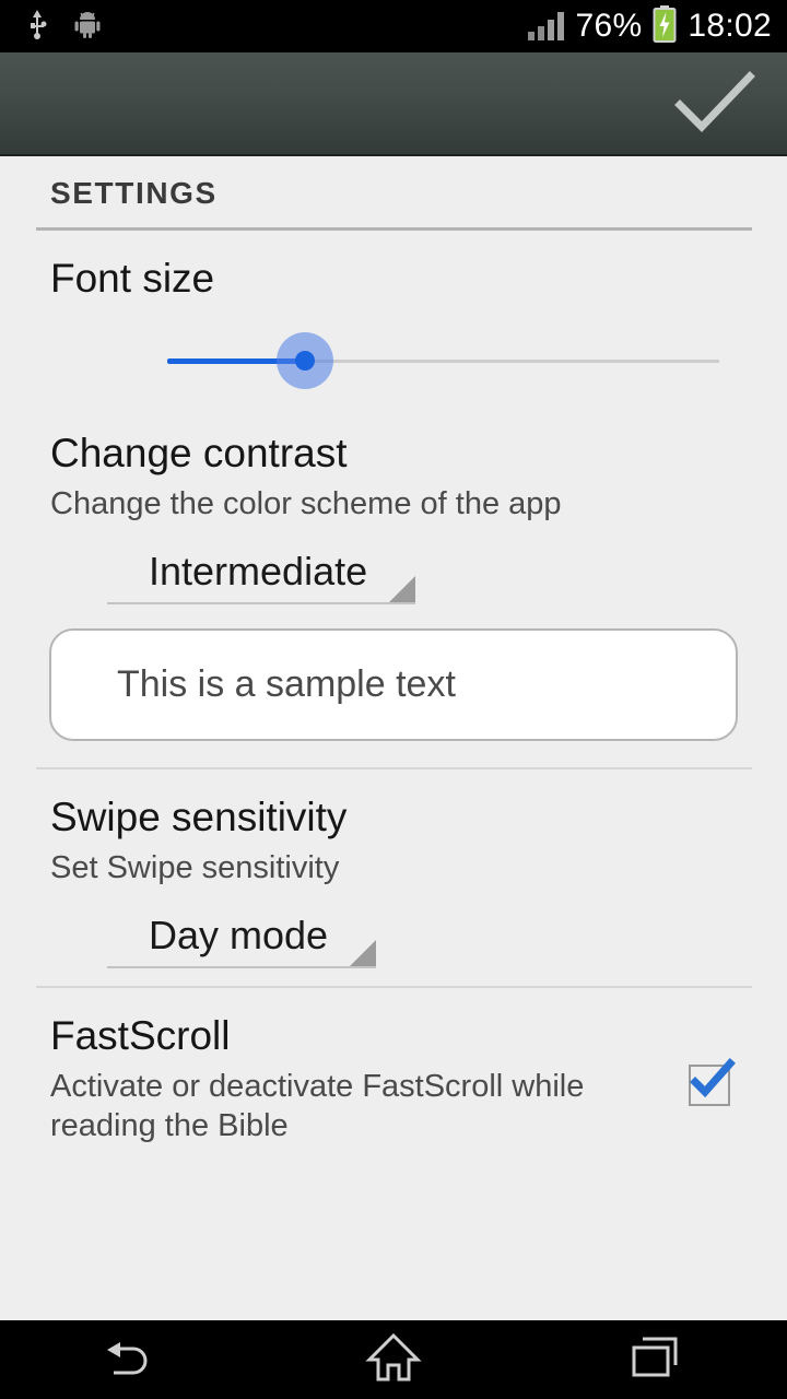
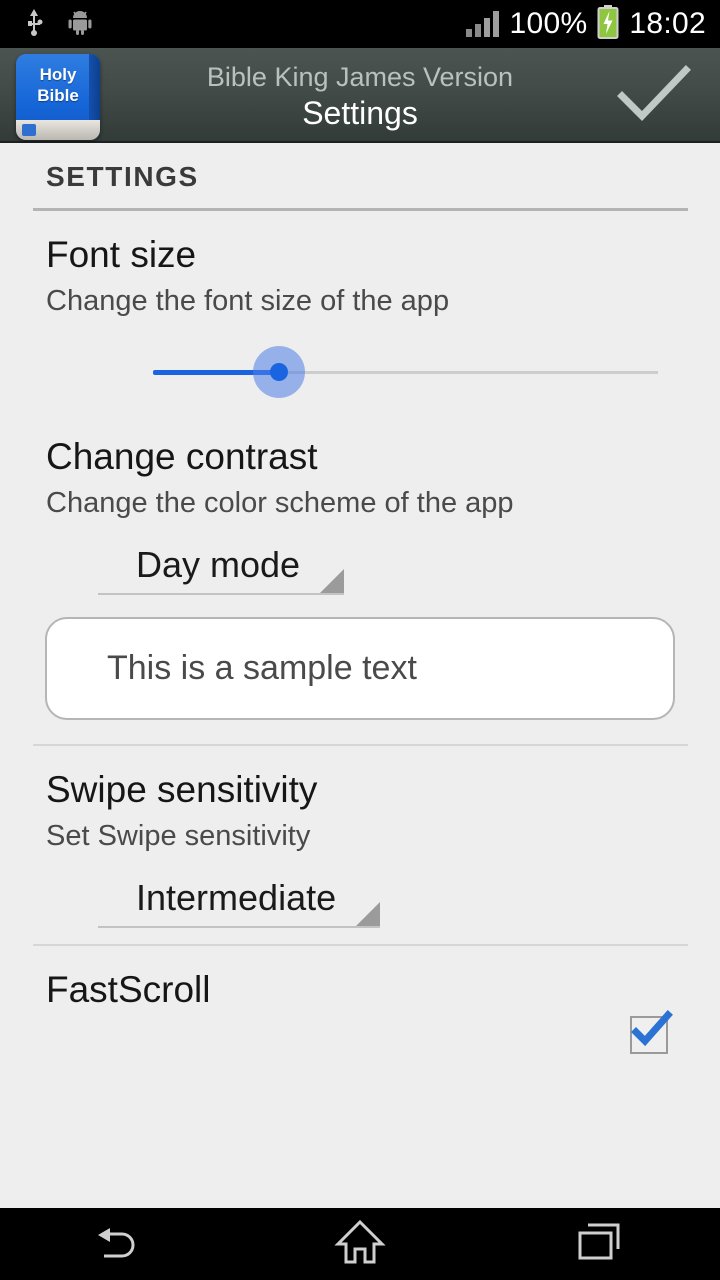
- 76%
+ 100%
  18:02
+ Holy
+ Bible
+ Bible King James Version
+ Settings
  SETTINGS
  Font size
+ Change the font size of the app
  Change contrast
  Change the color scheme of the app
- Intermediate
+ Day mode
  This is a sample text
  Swipe sensitivity
  Set Swipe sensitivity
- Day mode
+ Intermediate
  FastScroll
- Activate or deactivate FastScroll while reading the Bible
